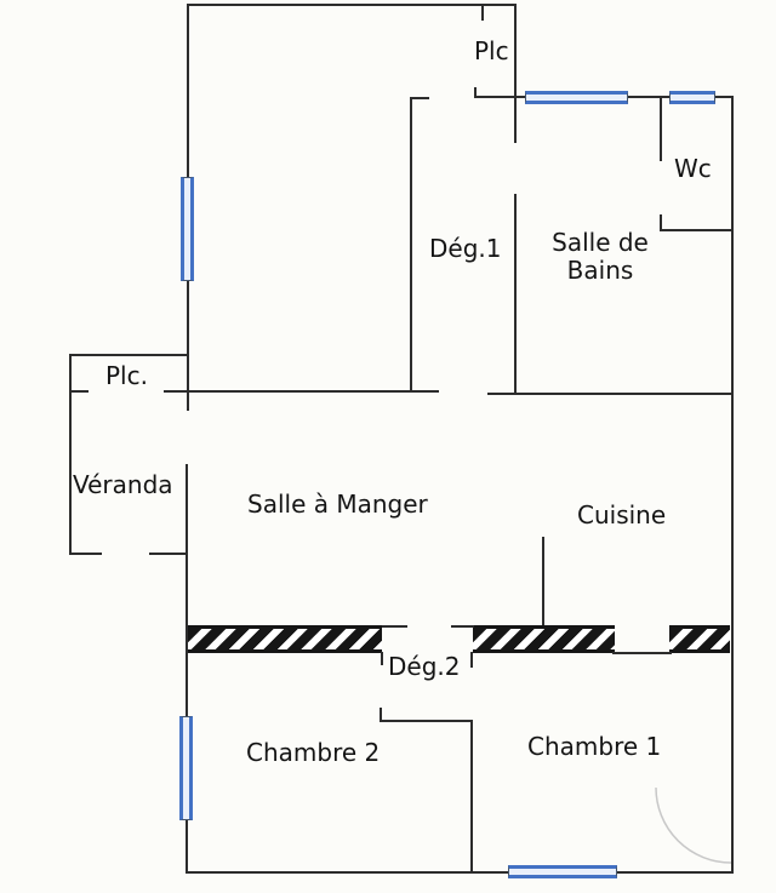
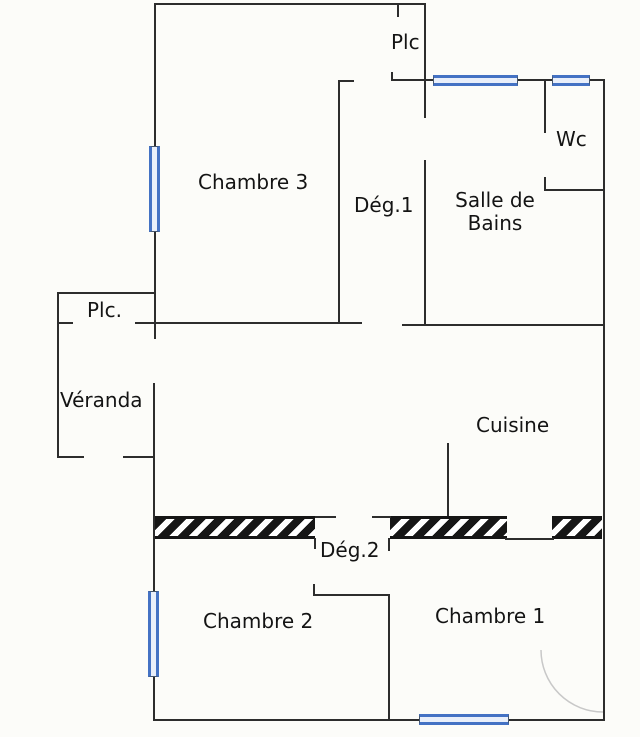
  Plc
+ Chambre 3
  Dég.1
  Salle de Bains
  Wc
  Plc.
  Véranda
- Salle à Manger
  Cuisine
  Dég.2
  Chambre 2
  Chambre 1
